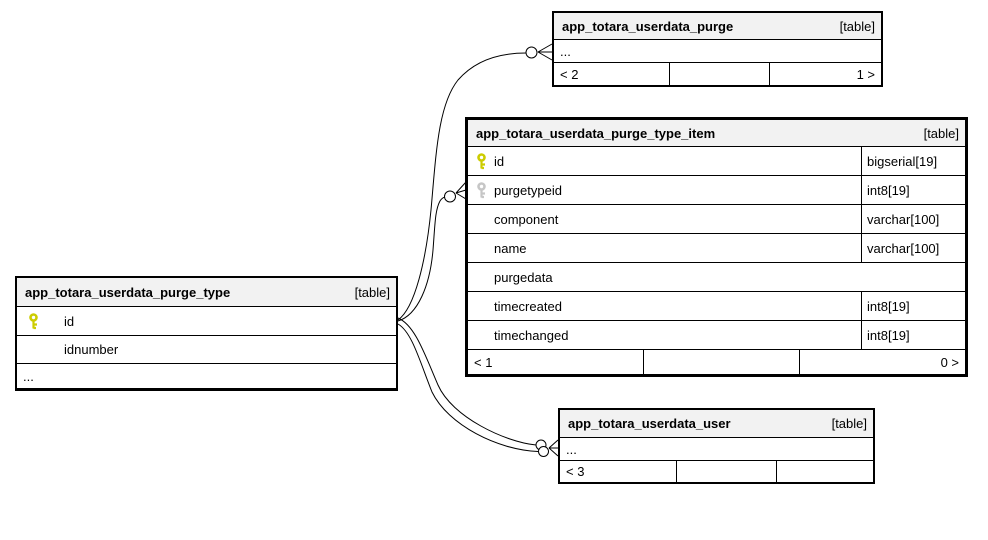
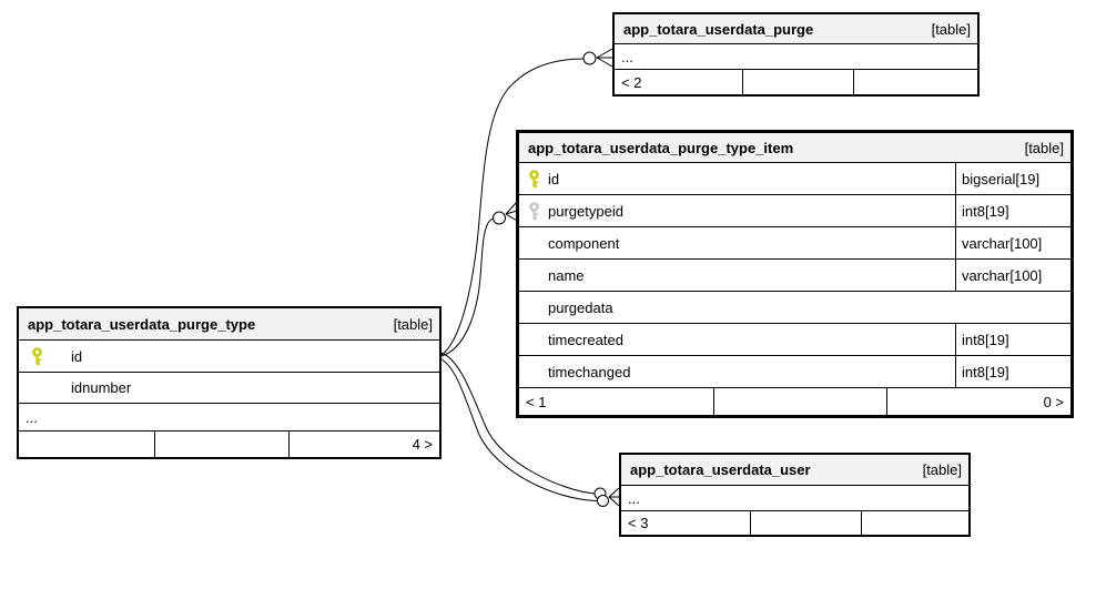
  app_totara_userdata_purge
  [table]
  ...
  < 2
- 1 >
  app_totara_userdata_purge_type_item
  [table]
  id
  bigserial[19]
  purgetypeid
  int8[19]
  component
  varchar[100]
  name
  varchar[100]
  purgedata
  timecreated
  int8[19]
  timechanged
  int8[19]
  < 1
  0 >
  app_totara_userdata_purge_type
  [table]
  id
  idnumber
  ...
+ 4 >
  app_totara_userdata_user
  [table]
  ...
  < 3
